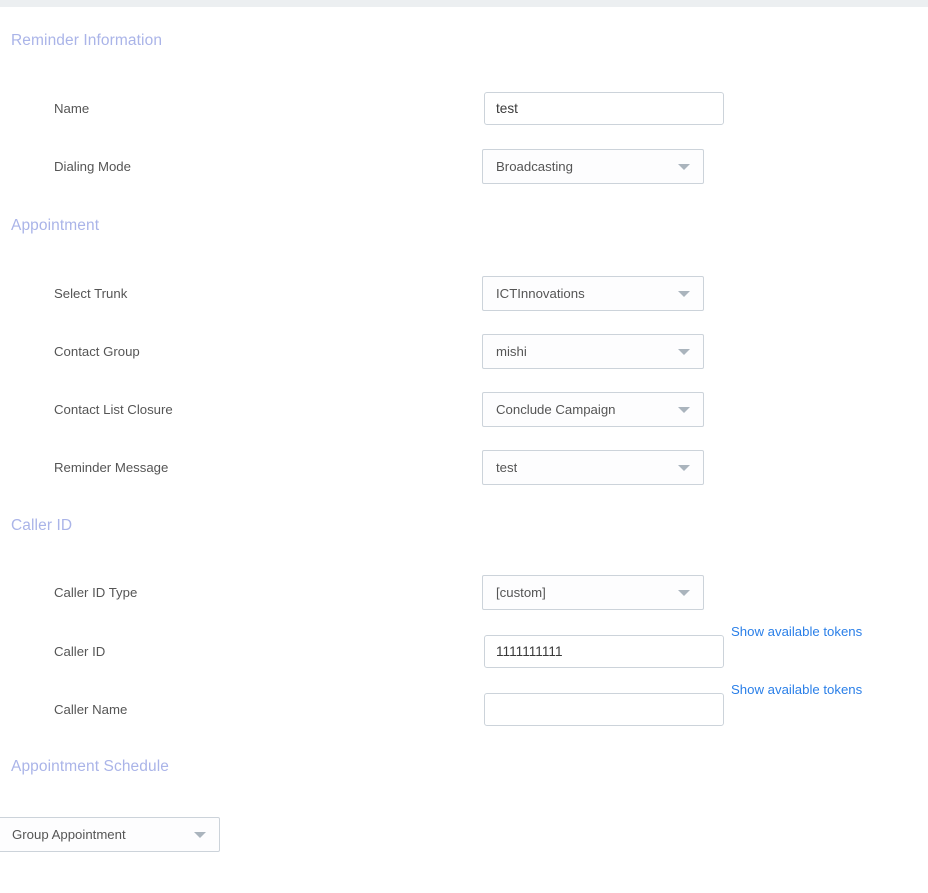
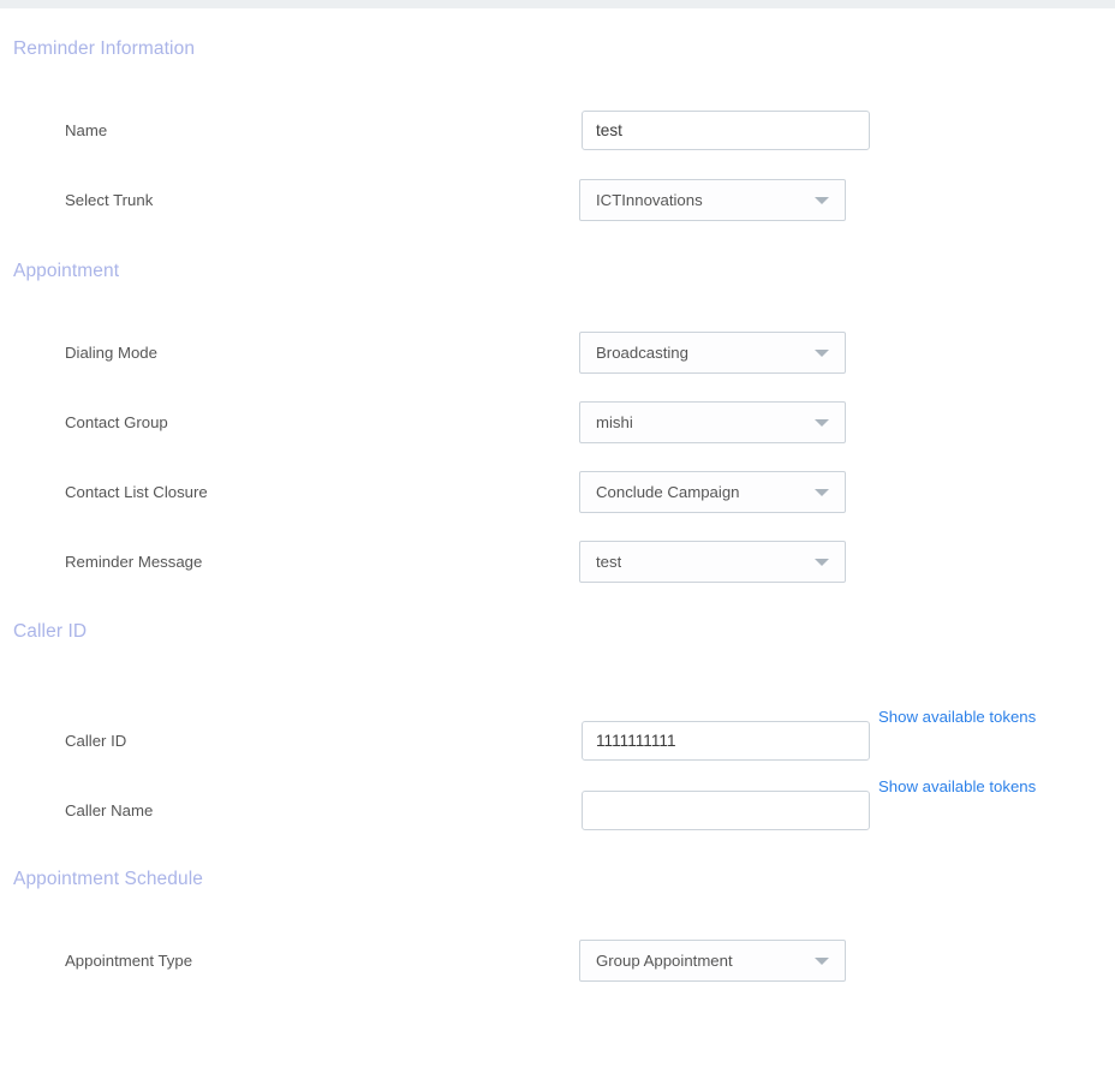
  Reminder Information
  Name
  test
- Dialing Mode
+ Select Trunk
- Broadcasting
+ ICTInnovations
  Appointment
- Select Trunk
+ Dialing Mode
- ICTInnovations
+ Broadcasting
  Contact Group
  mishi
  Contact List Closure
  Conclude Campaign
  Reminder Message
  test
  Caller ID
- Caller ID Type
- [custom]
  Caller ID
  1111111111
  Show available tokens
  Caller Name
  Show available tokens
  Appointment Schedule
+ Appointment Type
  Group Appointment
